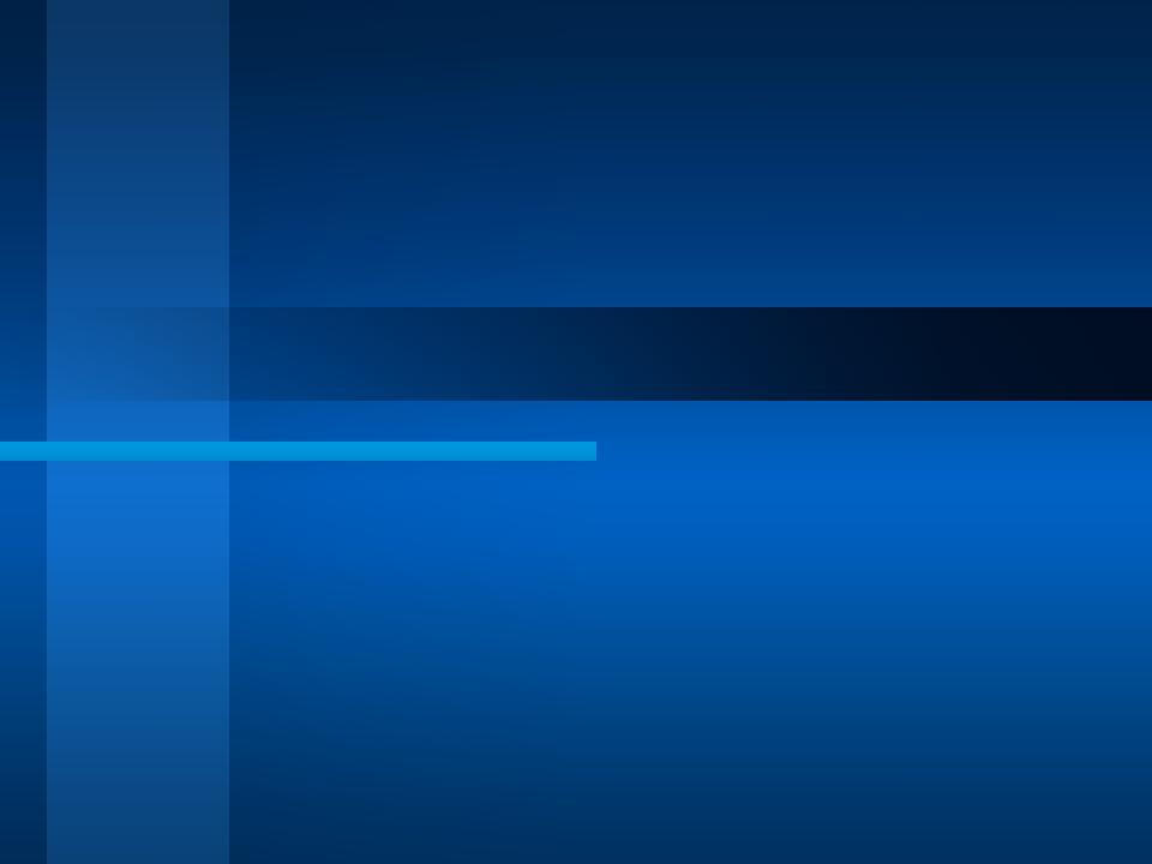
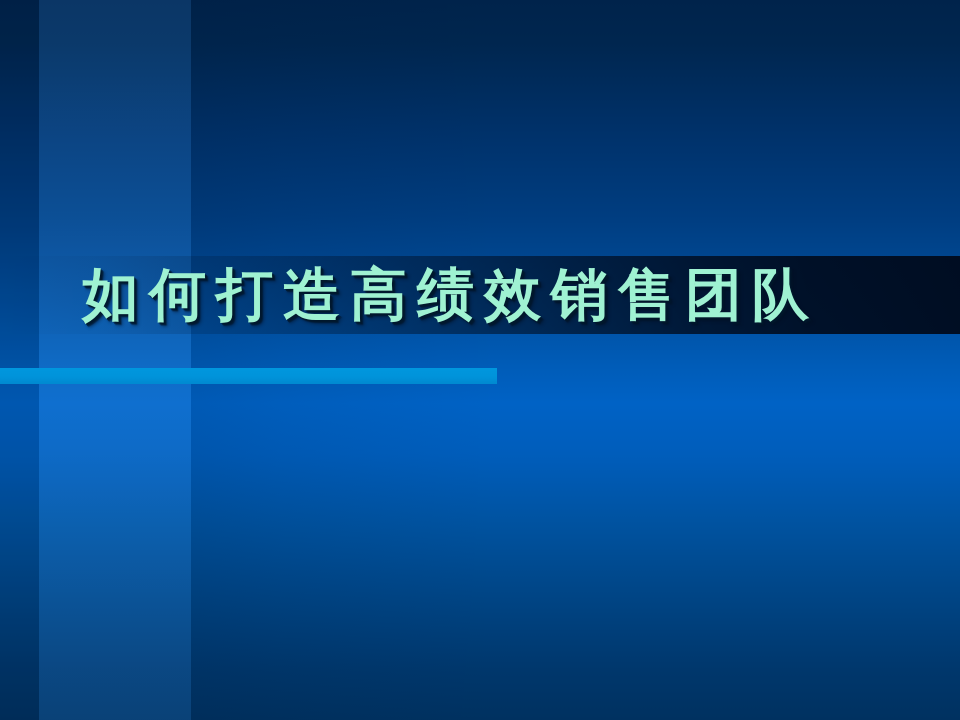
+ 如何打造高绩效销售团队
